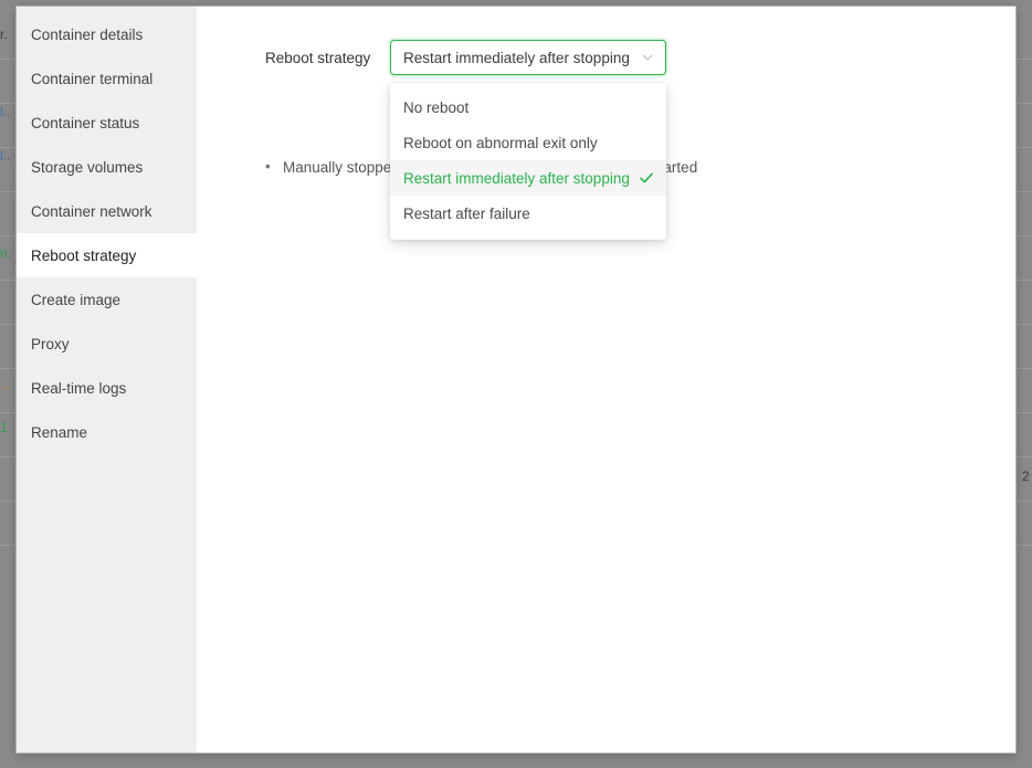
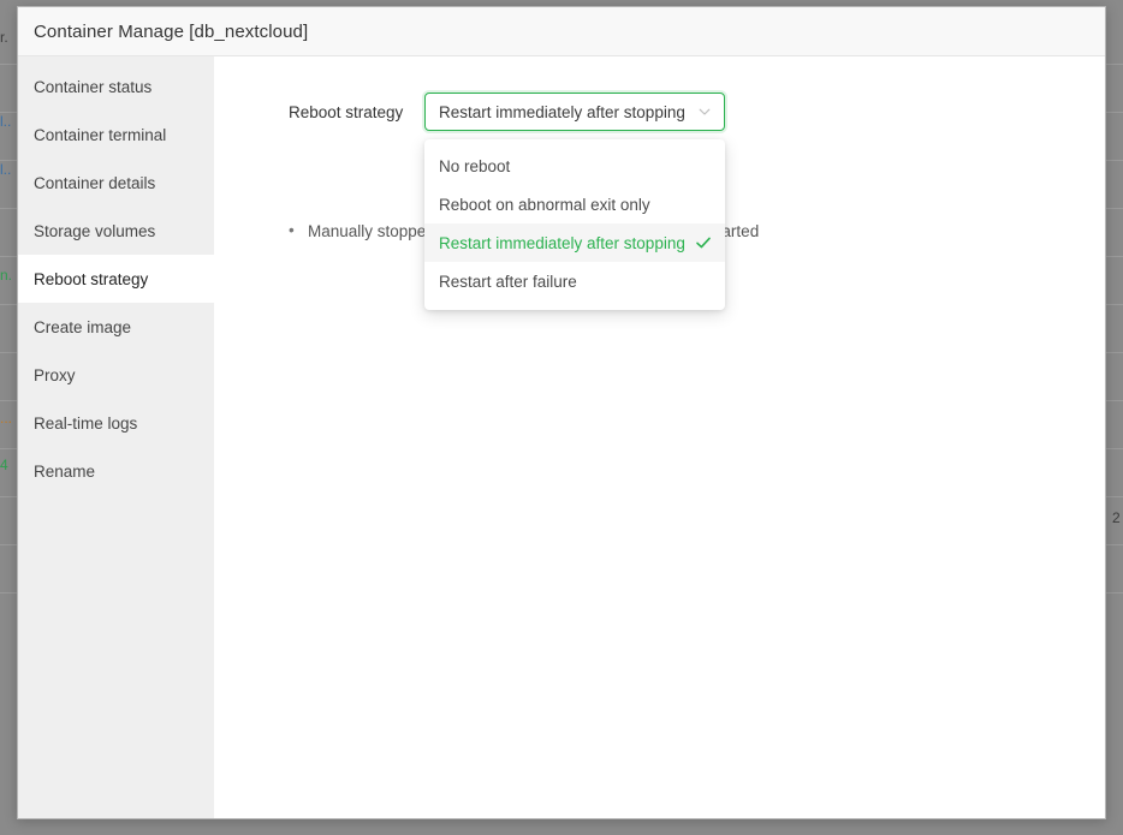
  r.
  l..
  l..
  n.
  ...
- 1
+ 4
  2
+ Container Manage [db_nextcloud]
- Container details
+ Container status
  Container terminal
- Container status
+ Container details
  Storage volumes
- Container network
  Reboot strategy
  Create image
  Proxy
  Real-time logs
  Rename
  Reboot strategy
  Restart immediately after stopping
  No reboot
  Reboot on abnormal exit only
  Restart immediately after stopping
  Restart after failure
